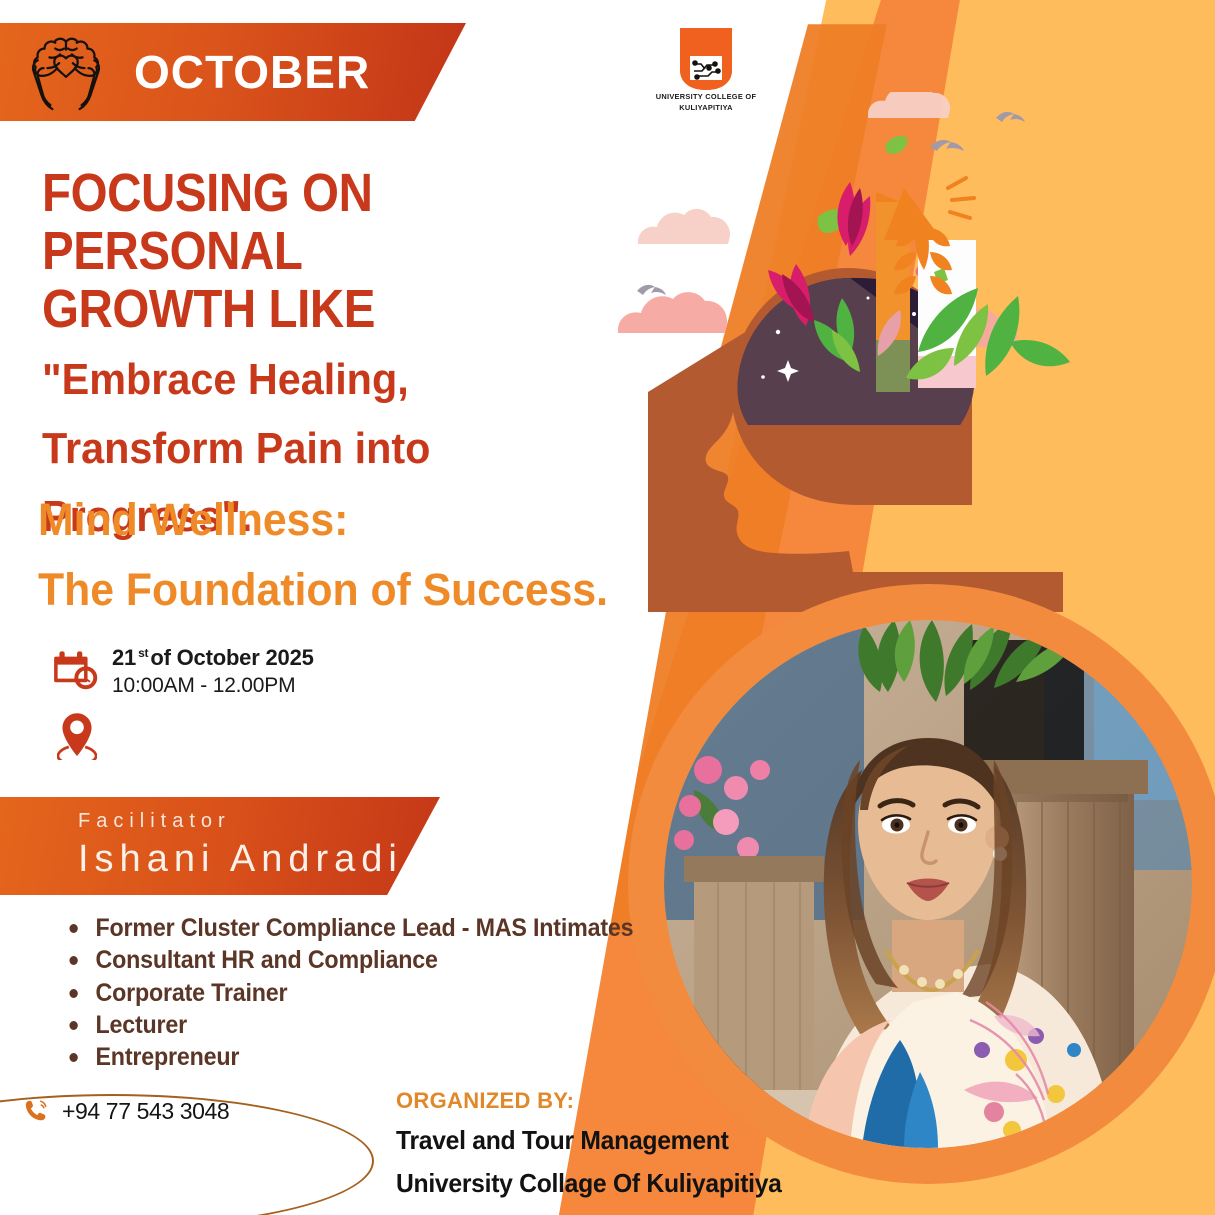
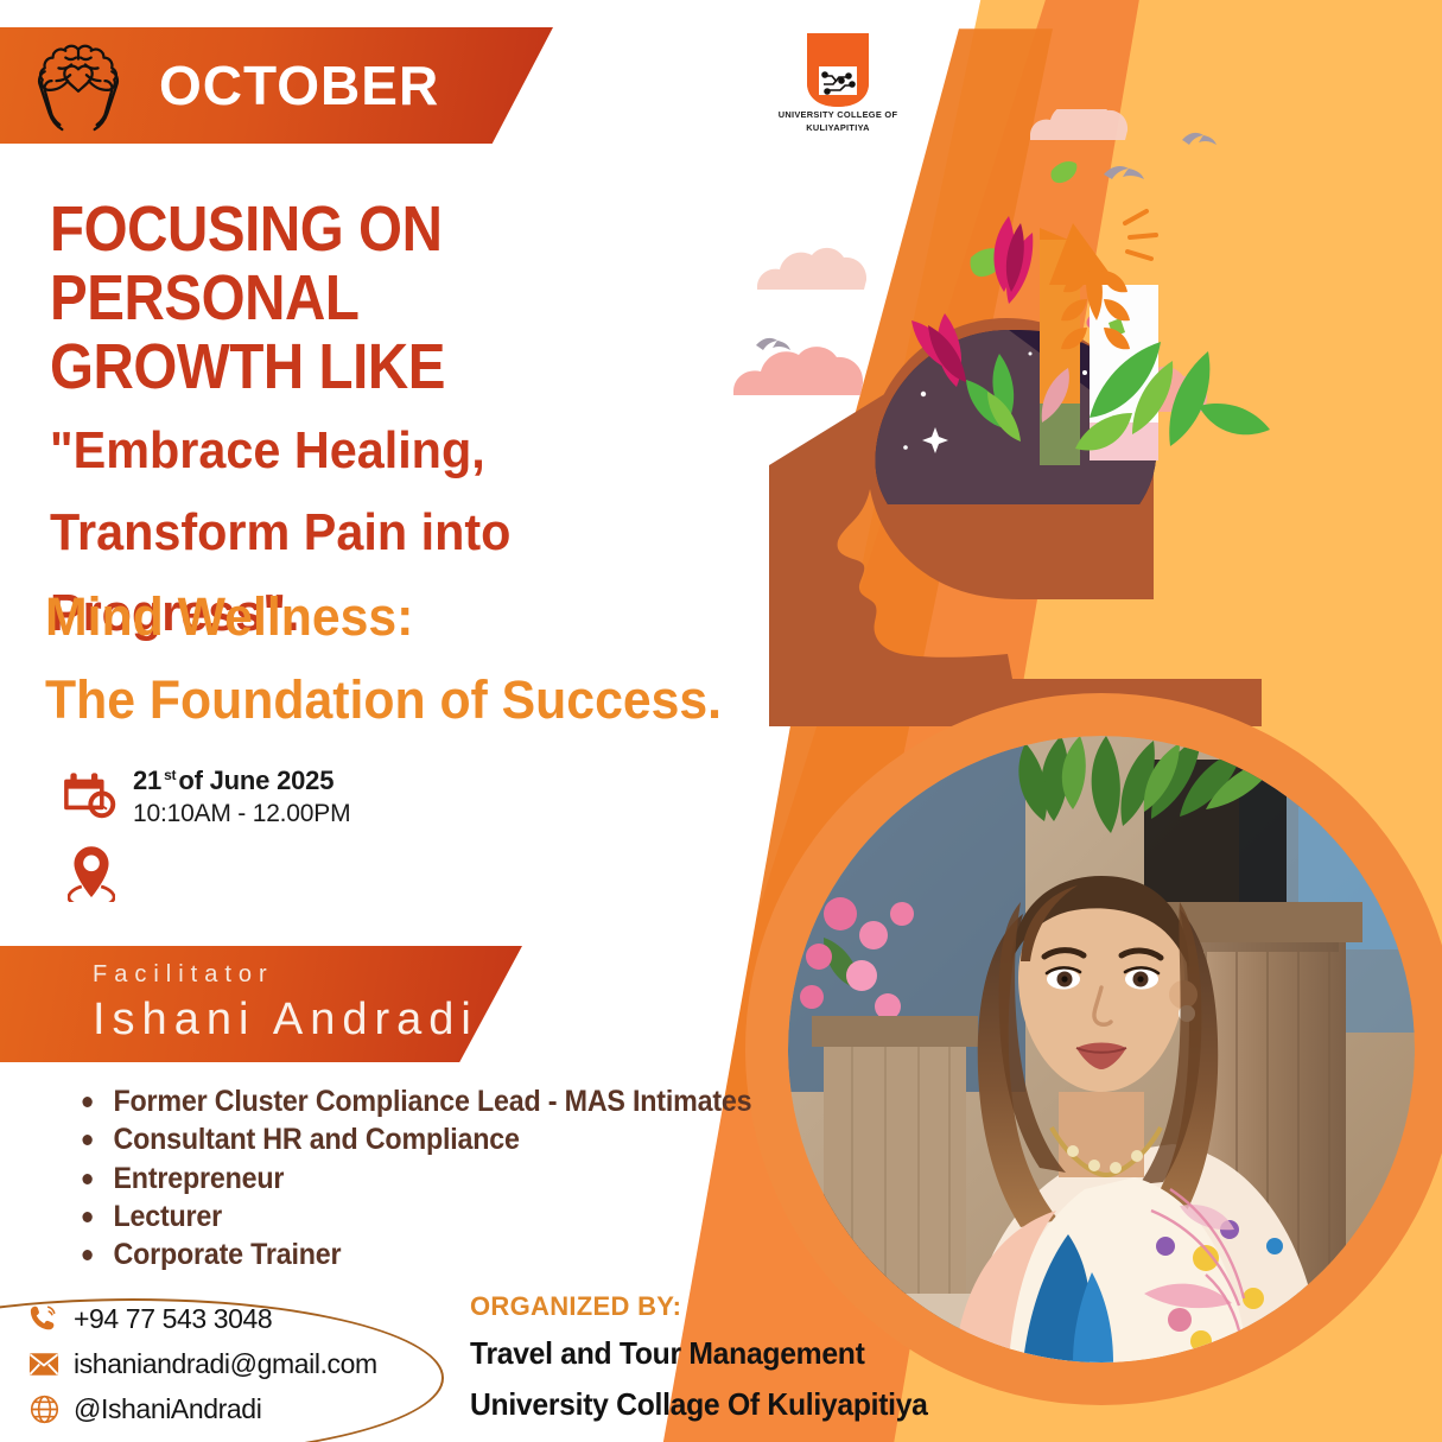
  OCTOBER
  UNIVERSITY COLLEGE OF
  KULIYAPITIYA
  FOCUSING ON PERSONAL
  GROWTH LIKE
  "Embrace Healing,
  Transform Pain into
  Progress".
  Mind Wellness:
  The Foundation of Success.
- 21 st of October 2025
+ 21 st of June 2025
- 10:00AM - 12.00PM
+ 10:10AM - 12.00PM
  Facilitator
  Ishani Andradi
  Former Cluster Compliance Lead - MAS Intimates
  Consultant HR and Compliance
- Corporate Trainer
+ Entrepreneur
  Lecturer
- Entrepreneur
+ Corporate Trainer
  +94 77 543 3048
+ ishaniandradi@gmail.com
+ @IshaniAndradi
  ORGANIZED BY:
  Travel and Tour Management
  University Collage Of Kuliyapitiya
